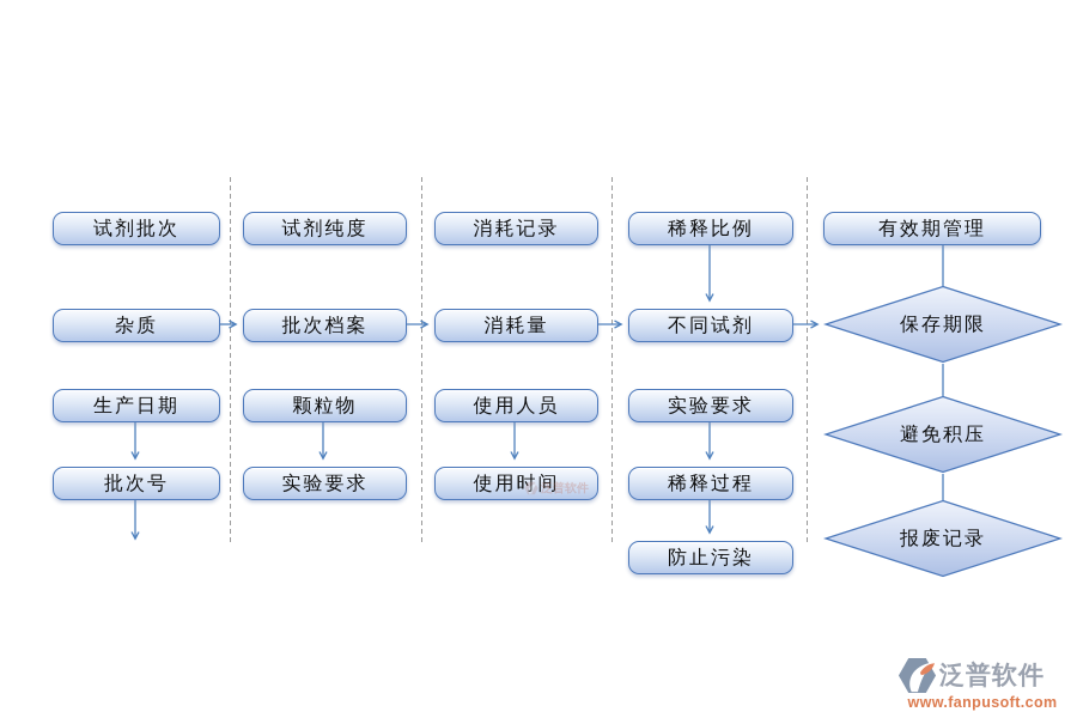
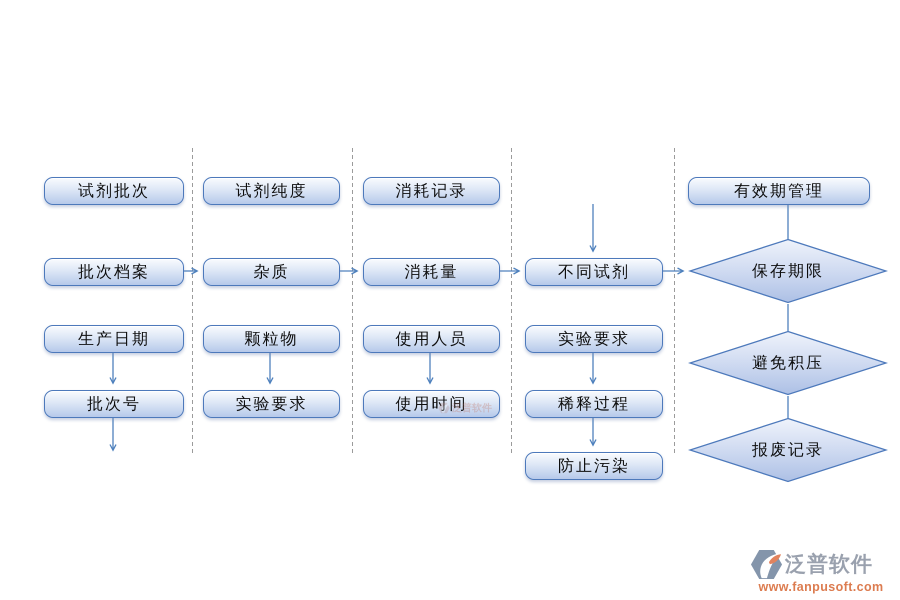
  试剂批次
- 杂质
+ 批次档案
  生产日期
  批次号
  试剂纯度
- 批次档案
+ 杂质
  颗粒物
  实验要求
  消耗记录
  消耗量
  使用人员
  使用时间
- 稀释比例
  不同试剂
  实验要求
  稀释过程
  防止污染
  有效期管理
  保存期限
  避免积压
  报废记录
  泛普软件
  泛普软件
  www.fanpusoft.com
